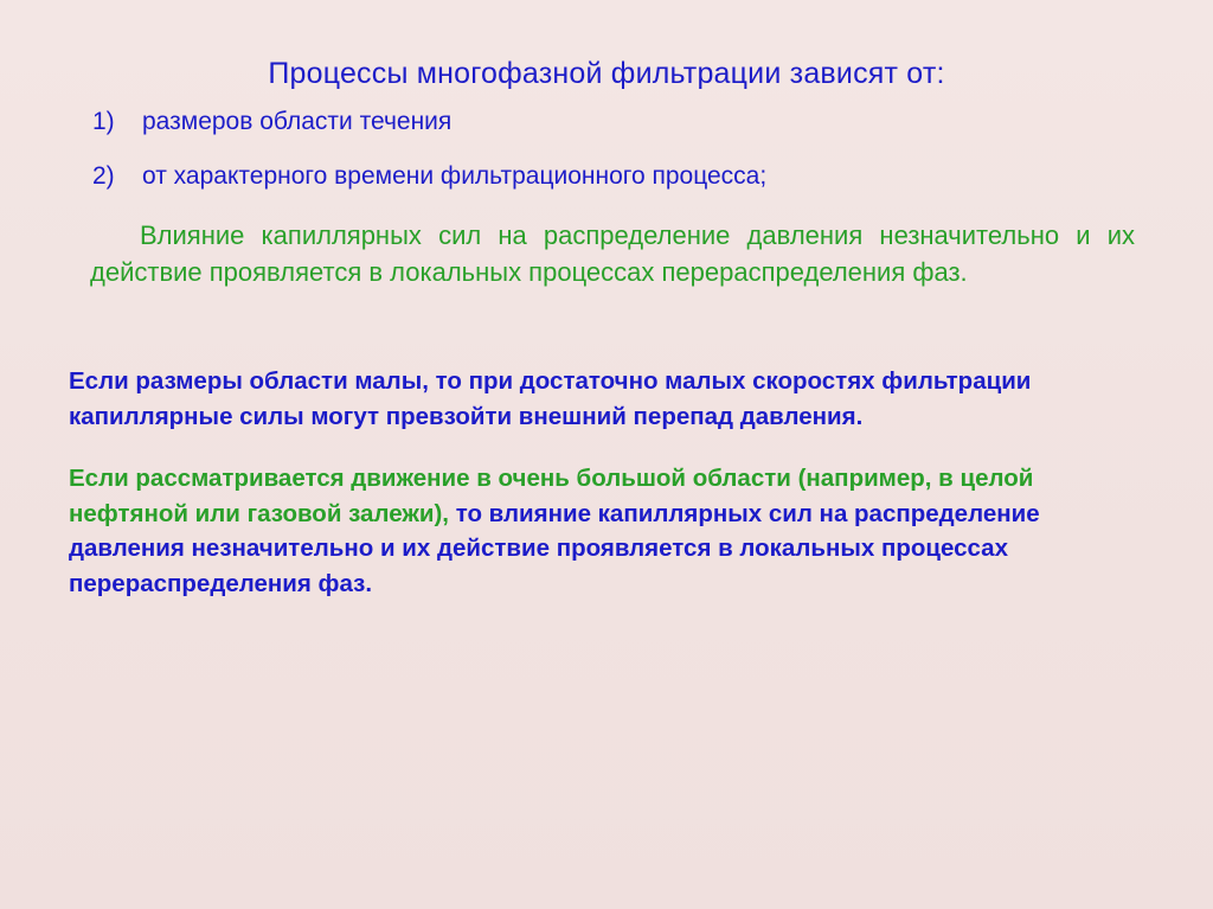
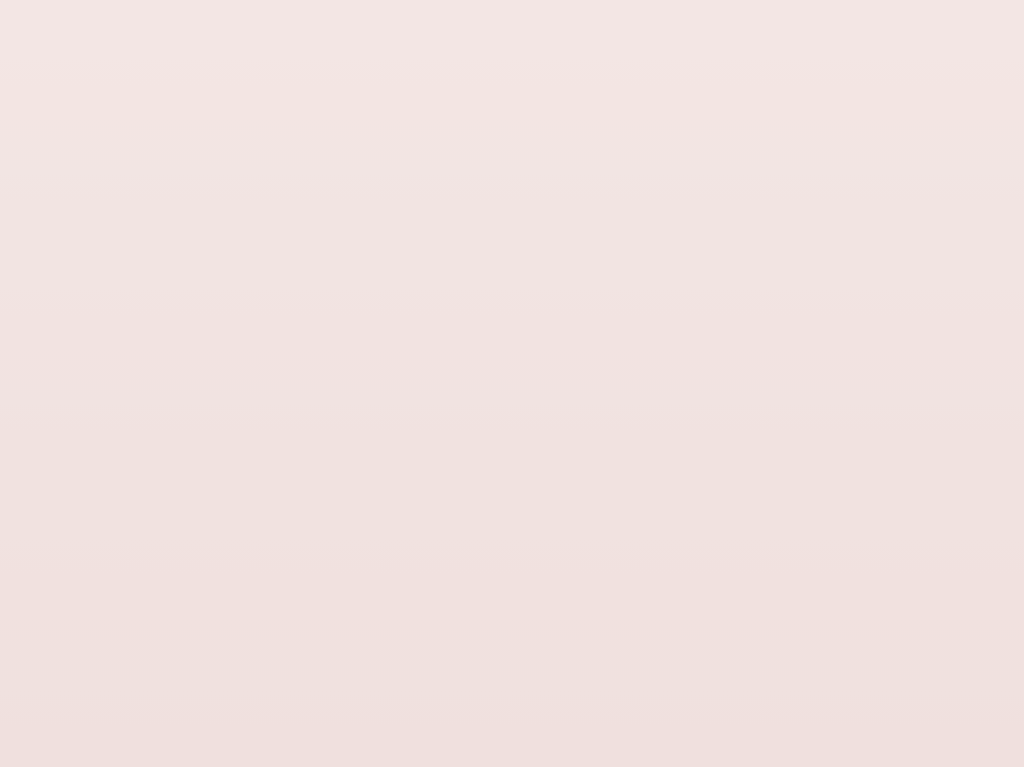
- Процессы многофазной фильтрации зависят от:
- 1)
- размеров области течения
- 2)
- от характерного времени фильтрационного процесса;
- Влияние капиллярных сил на распределение давления незначительно и их действие проявляется в локальных процессах перераспределения фаз.
- Если размеры области малы, то при достаточно малых скоростях фильтрации капиллярные силы могут превзойти внешний перепад давления.
- Если рассматривается движение в очень большой области (например, в целой нефтяной или газовой залежи), то влияние капиллярных сил на распределение давления незначительно и их действие проявляется в локальных процессах перераспределения фаз.
